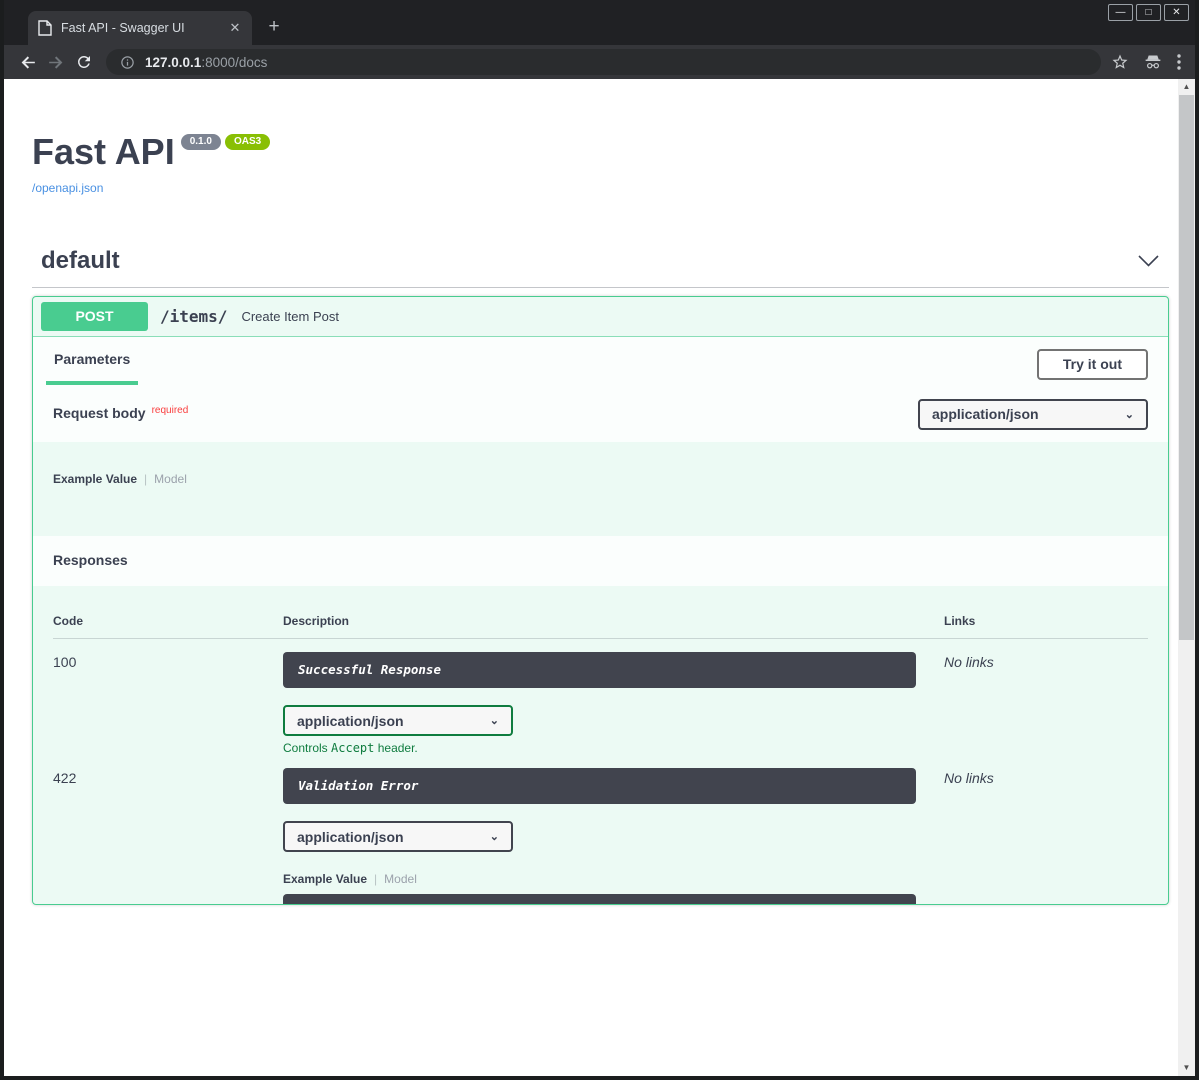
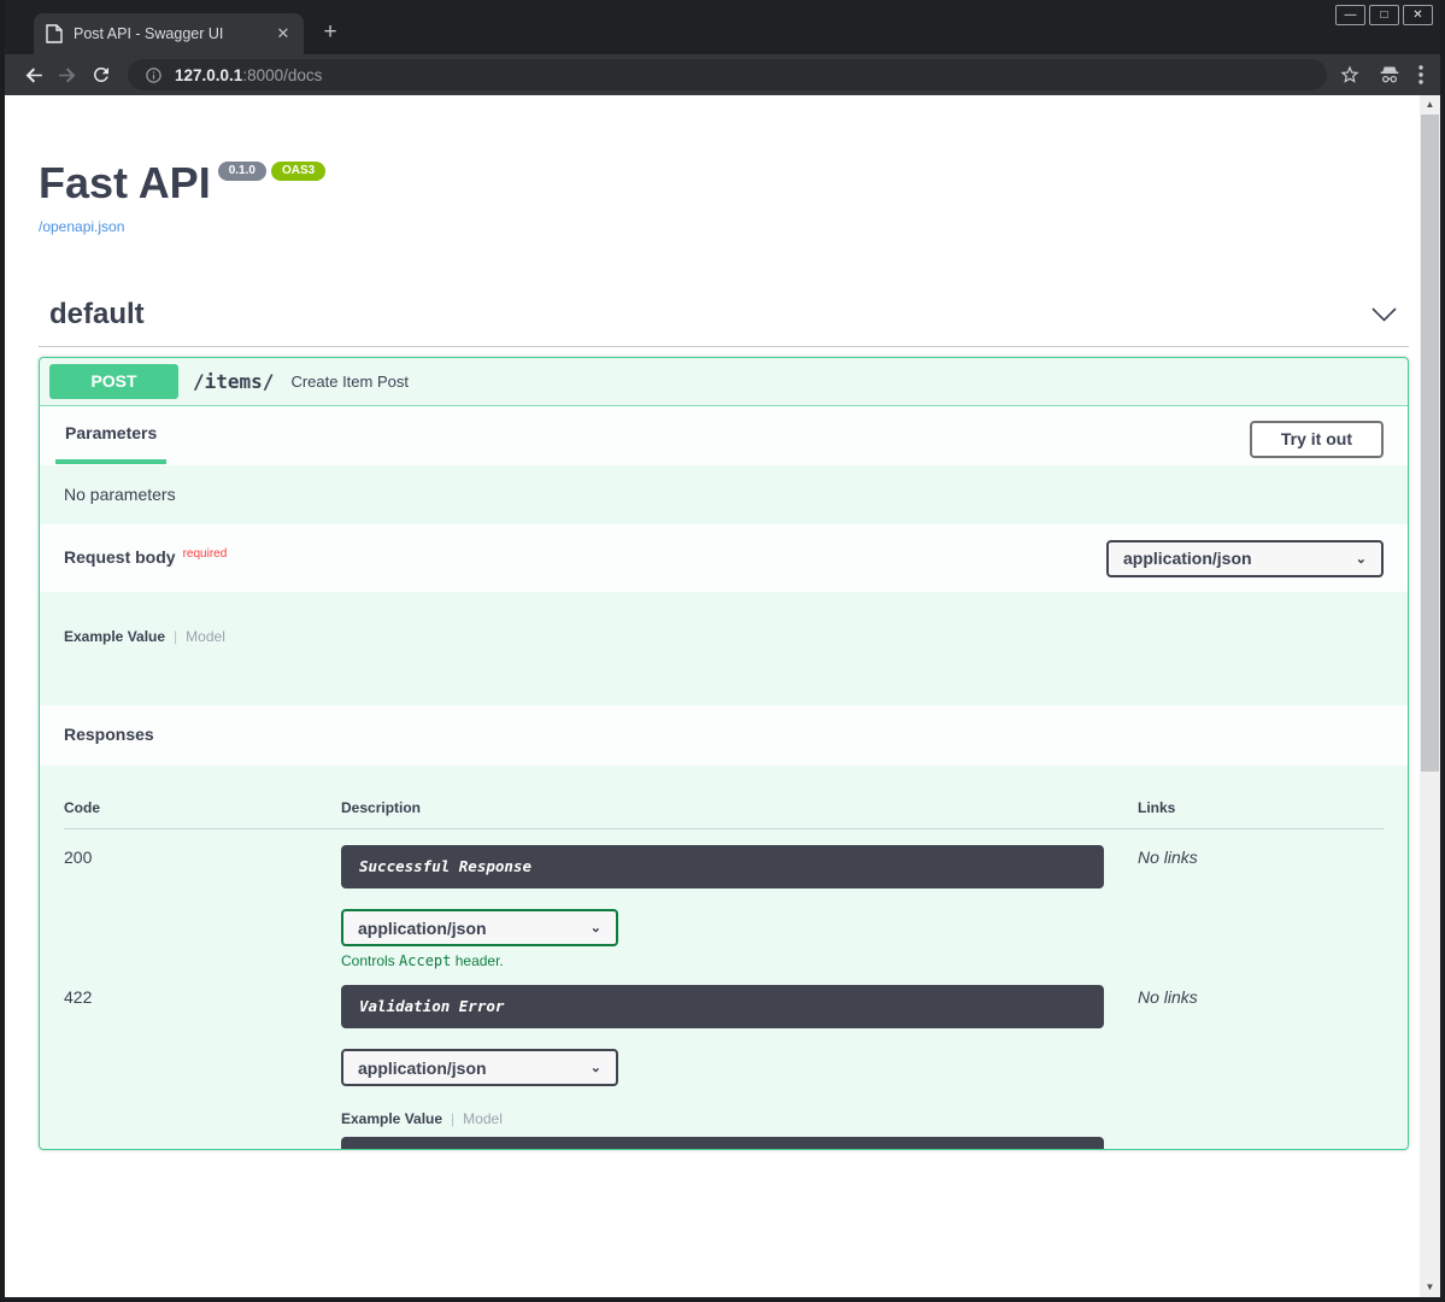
- Fast API - Swagger UI
+ Post API - Swagger UI
  ✕
  +
  —
  □
  ✕
  127.0.0.1
  :8000/docs
  ▲
  ▼
  Fast API 0.1.0 OAS3
  /openapi.json
  default
  POST
  /items/
  Create Item Post
  Parameters
  Try it out
+ No parameters
  Request body required
  application/json
  ⌄
  Example Value | Model
  Responses
  Code
  Description
  Links
- 100
+ 200
  Successful Response
  application/json
  ⌄
  Controls Accept header.
  No links
  422
  Validation Error
  application/json
  ⌄
  Example Value | Model
  No links
